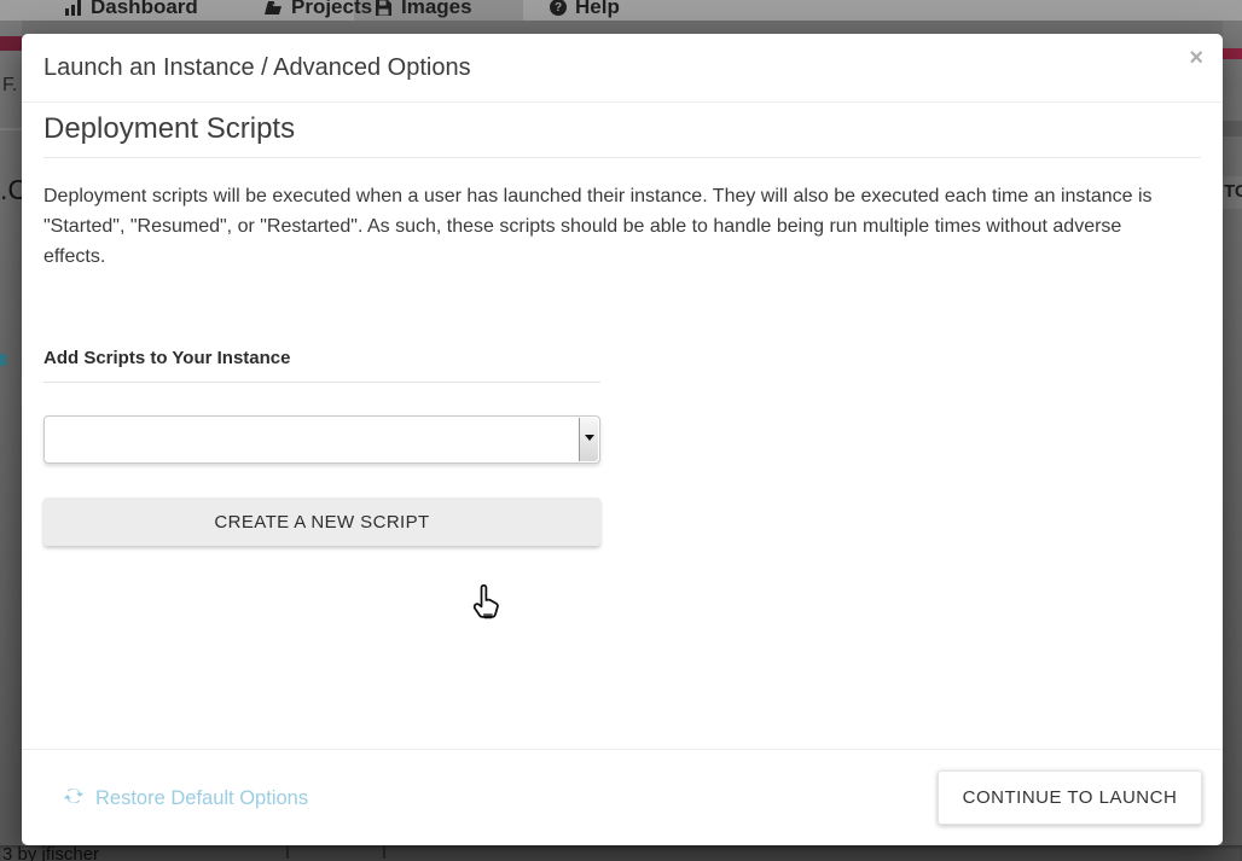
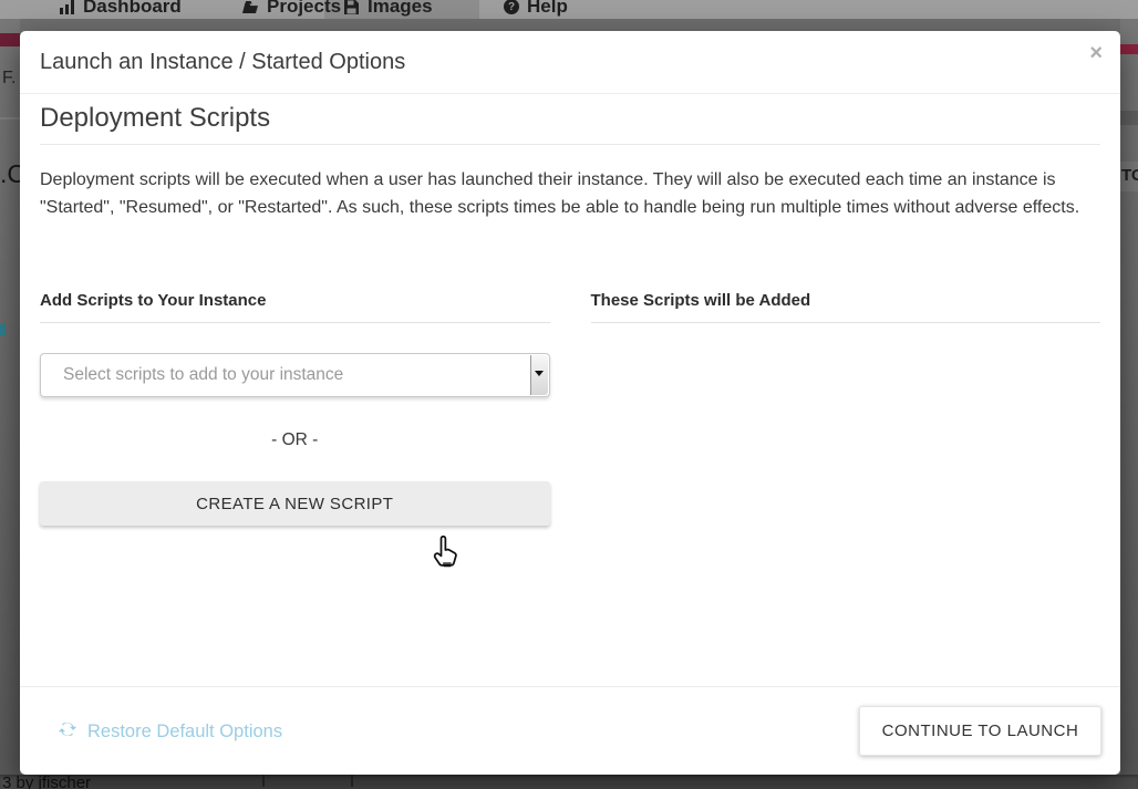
  Dashboard
  Projects
  Images
  ?
  Help
  F.
  .C
  3 by jfischer
- Launch an Instance / Advanced Options
+ Launch an Instance / Started Options
  ×
  Deployment Scripts
- Deployment scripts will be executed when a user has launched their instance. They will also be executed each time an instance is "Started", "Resumed", or "Restarted". As such, these scripts should be able to handle being run multiple times without adverse effects.
+ Deployment scripts will be executed when a user has launched their instance. They will also be executed each time an instance is "Started", "Resumed", or "Restarted". As such, these scripts times be able to handle being run multiple times without adverse effects.
  Add Scripts to Your Instance
+ Select scripts to add to your instance
+ - OR -
  CREATE A NEW SCRIPT
+ These Scripts will be Added
  Restore Default Options
  CONTINUE TO LAUNCH
